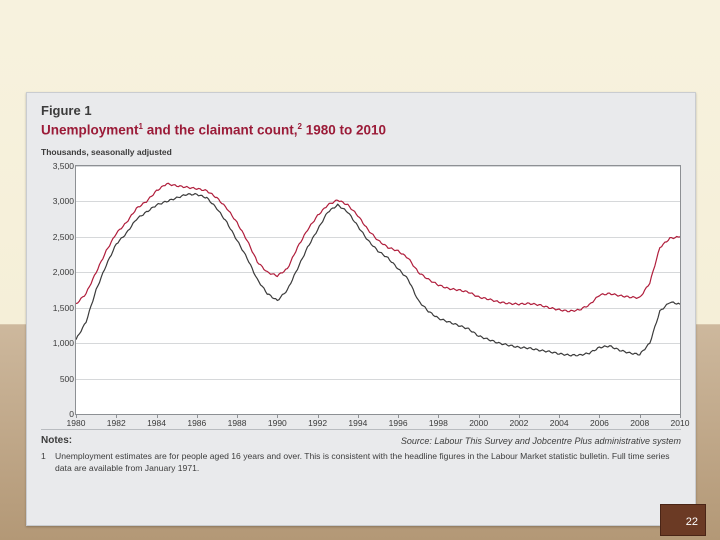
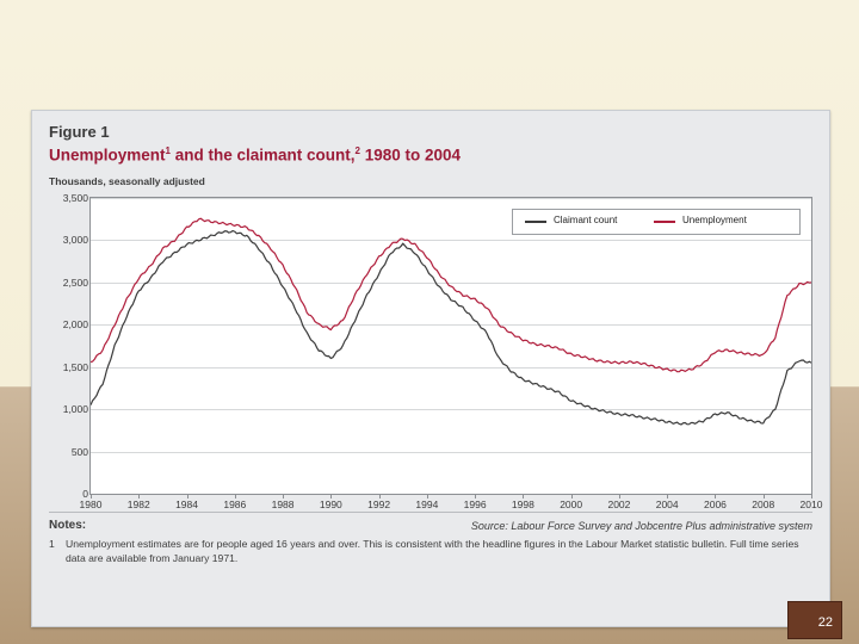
  Figure 1
- Unemployment1 and the claimant count,2 1980 to 2010
+ Unemployment1 and the claimant count,2 1980 to 2004
  Thousands, seasonally adjusted
  0
  500
  1,000
  1,500
  2,000
  2,500
  3,000
  3,500
  1980
  1982
  1984
  1986
  1988
  1990
  1992
  1994
  1996
  1998
  2000
  2002
  2004
  2006
  2008
  2010
+ Claimant count
+ Unemployment
  Notes:
- Source: Labour This Survey and Jobcentre Plus administrative system
+ Source: Labour Force Survey and Jobcentre Plus administrative system
  1
  Unemployment estimates are for people aged 16 years and over. This is consistent with the headline figures in the Labour Market statistic bulletin. Full time series data are available from January 1971.
  22
